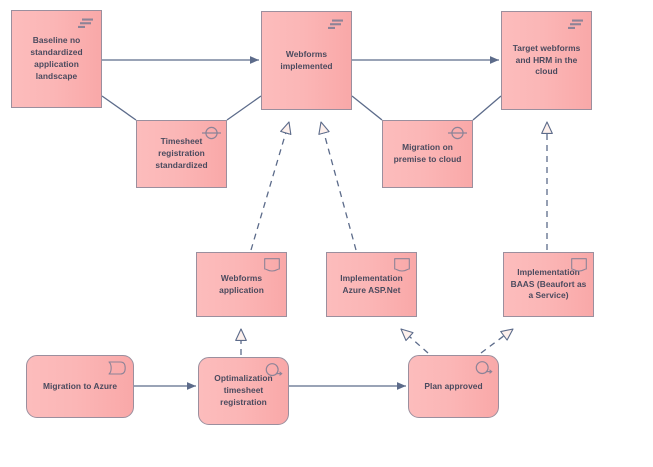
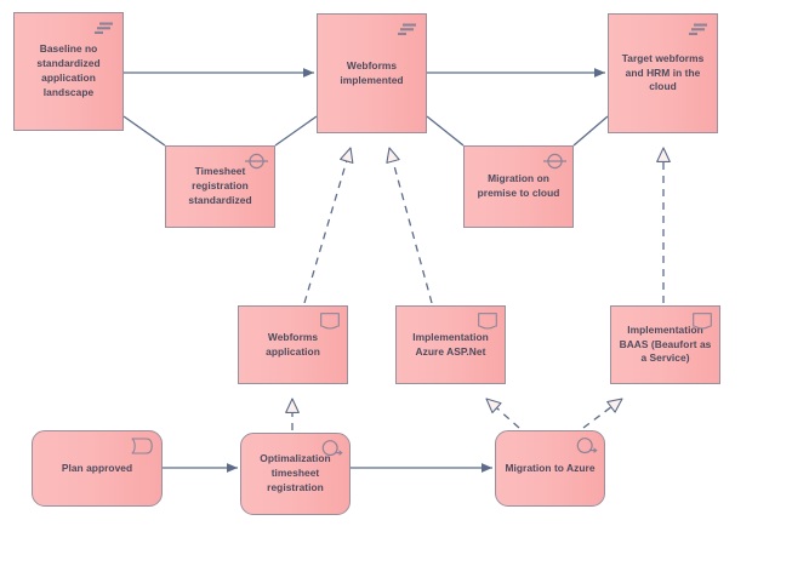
  Baseline no standardized application landscape
  Webforms implemented
  Target webforms and HRM in the cloud
  Timesheet registration standardized
  Migration on premise to cloud
  Webforms application
  Implementation Azure ASP.Net
  Implementation BAAS (Beaufort as a Service)
- Migration to Azure
+ Plan approved
  Optimalization timesheet registration
- Plan approved
+ Migration to Azure
